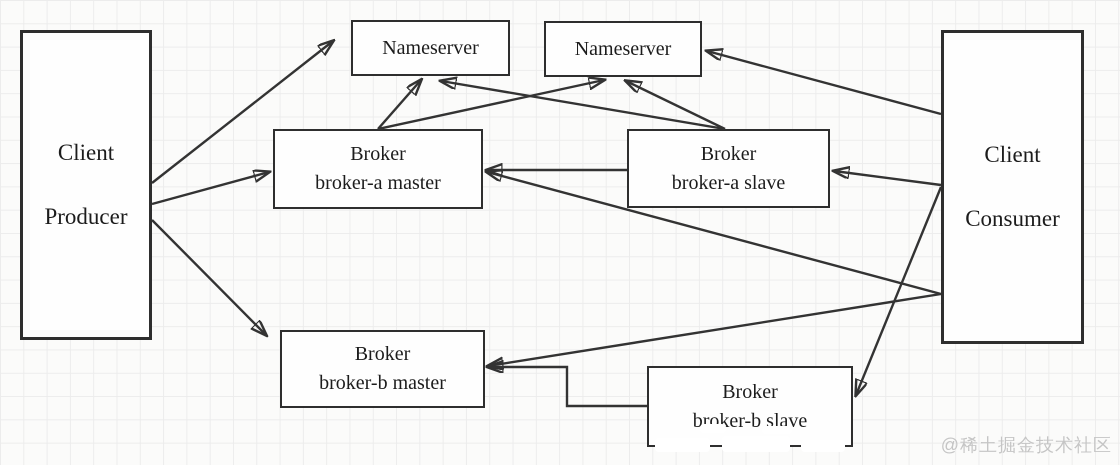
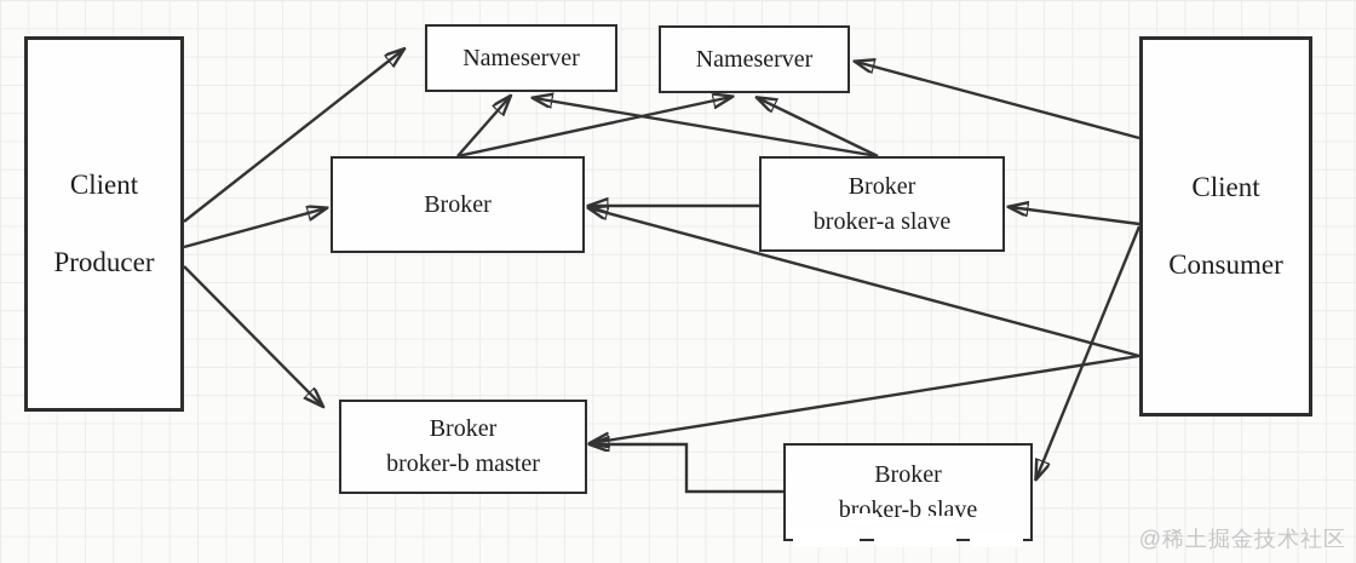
  Client
  Producer
  Nameserver
  Nameserver
  Broker
- broker-a master
  Broker
  broker-a slave
  Broker
  broker-b master
  Broker
  broker-b slave
  Client
  Consumer
  @稀土掘金技术社区
